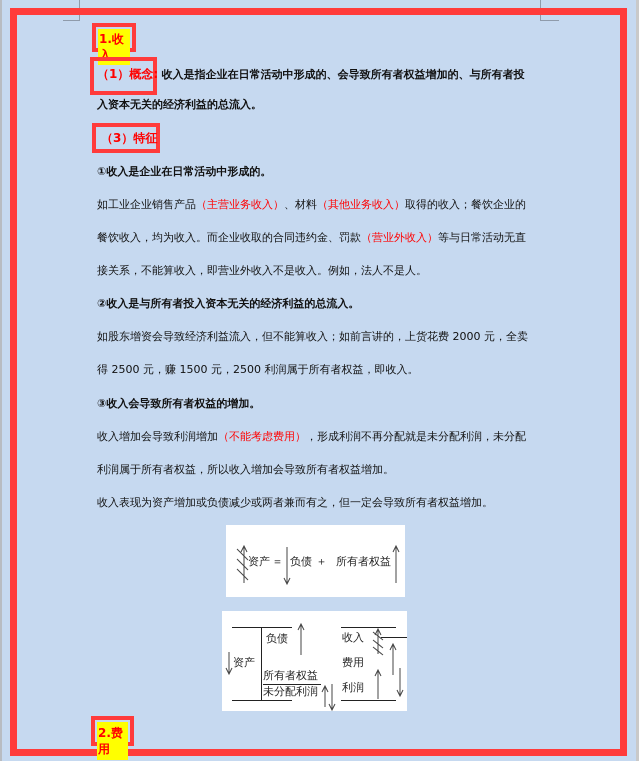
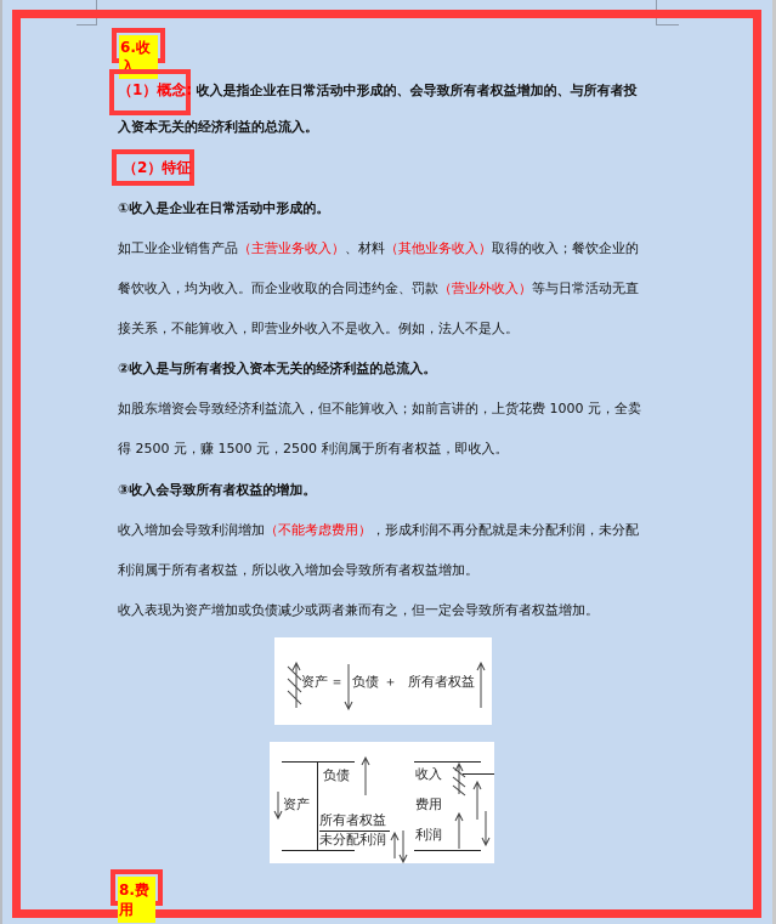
- 1.收入
+ 6.收入
  （1）概念: 收入是指企业在日常活动中形成的、会导致所有者权益增加的、与所有者投
  入资本无关的经济利益的总流入。
- （3）特征
+ （2）特征
  ①收入是企业在日常活动中形成的。
  如工业企业销售产品（主营业务收入）、材料（其他业务收入）取得的收入；餐饮企业的
  餐饮收入，均为收入。而企业收取的合同违约金、罚款（营业外收入）等与日常活动无直
  接关系，不能算收入，即营业外收入不是收入。例如，法人不是人。
  ②收入是与所有者投入资本无关的经济利益的总流入。
- 如股东增资会导致经济利益流入，但不能算收入；如前言讲的，上货花费 2000 元，全卖
+ 如股东增资会导致经济利益流入，但不能算收入；如前言讲的，上货花费 1000 元，全卖
  得 2500 元，赚 1500 元，2500 利润属于所有者权益，即收入。
  ③收入会导致所有者权益的增加。
  收入增加会导致利润增加（不能考虑费用），形成利润不再分配就是未分配利润，未分配
  利润属于所有者权益，所以收入增加会导致所有者权益增加。
  收入表现为资产增加或负债减少或两者兼而有之，但一定会导致所有者权益增加。
  资产
  ＝
  负债
  ＋
  所有者权益
  负债
  资产
  所有者权益
  未分配利润
  收入
  费用
  利润
- 2.费用
+ 8.费用
